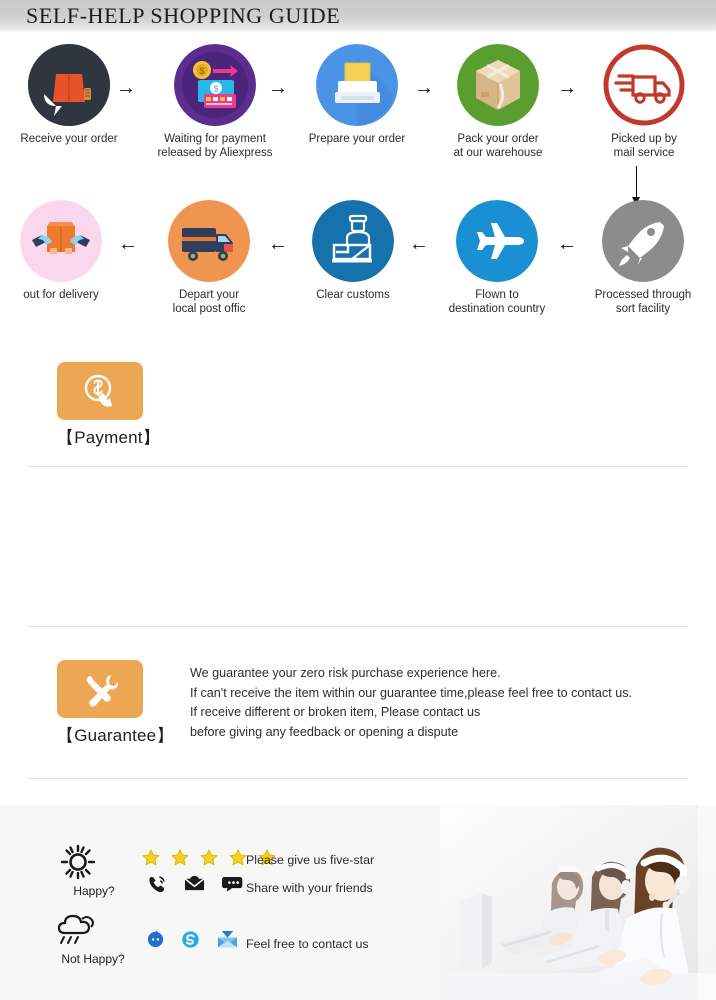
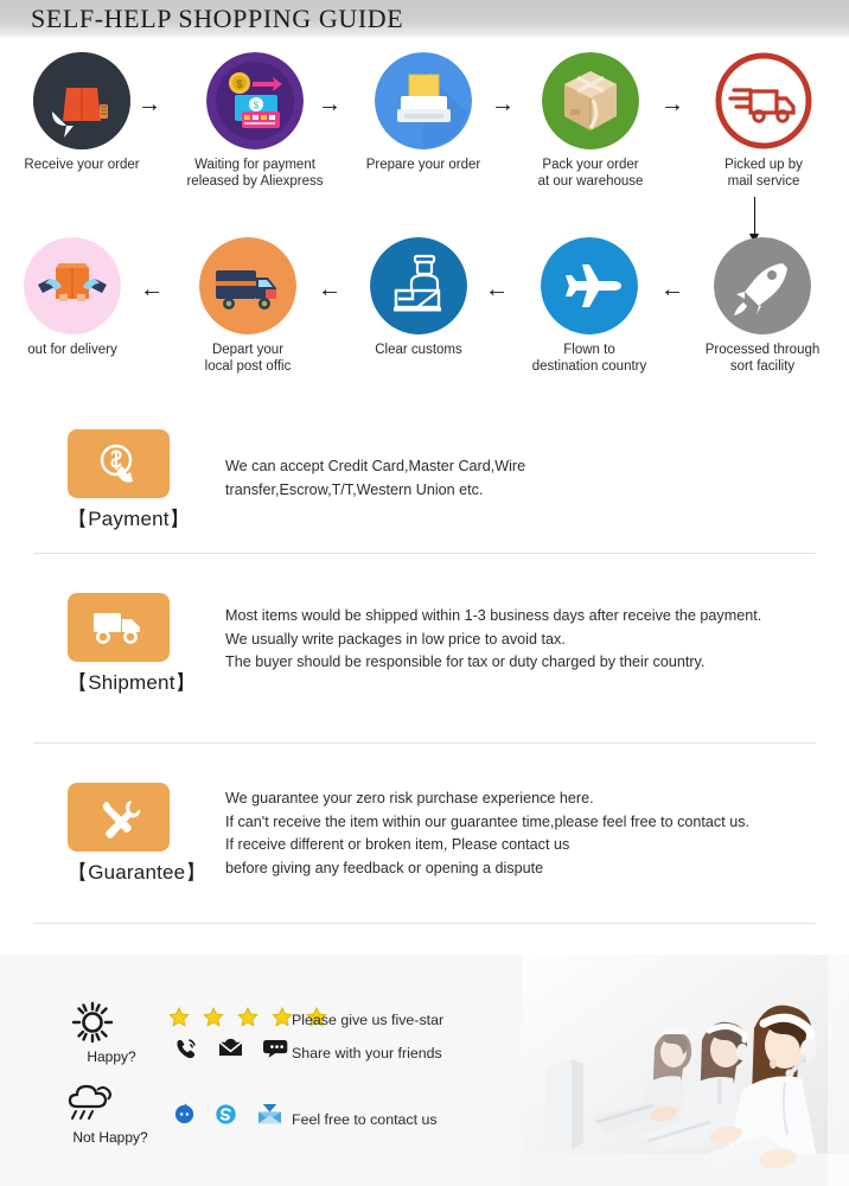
  SELF-HELP SHOPPING GUIDE
  Receive your order
  →
  $
  $
  Waiting for payment
  released by Aliexpress
  →
  Prepare your order
  →
  Pack your order
  at our warehouse
  →
  Picked up by
  mail service
  out for delivery
  ←
  Depart your
  local post offic
  ←
  Clear customs
  ←
  Flown to
  destination country
  ←
  Processed through
  sort facility
  【Payment】
+ We can accept Credit Card,Master Card,Wire
+ transfer,Escrow,T/T,Western Union etc.
+ 【Shipment】
+ Most items would be shipped within 1-3 business days after receive the payment.
+ We usually write packages in low price to avoid tax.
+ The buyer should be responsible for tax or duty charged by their country.
  【Guarantee】
  We guarantee your zero risk purchase experience here.
  If can't receive the item within our guarantee time,please feel free to contact us.
  If receive different or broken item, Please contact us
  before giving any feedback or opening a dispute
  Happy?
  Please give us five-star
  Share with your friends
  Not Happy?
  Feel free to contact us
